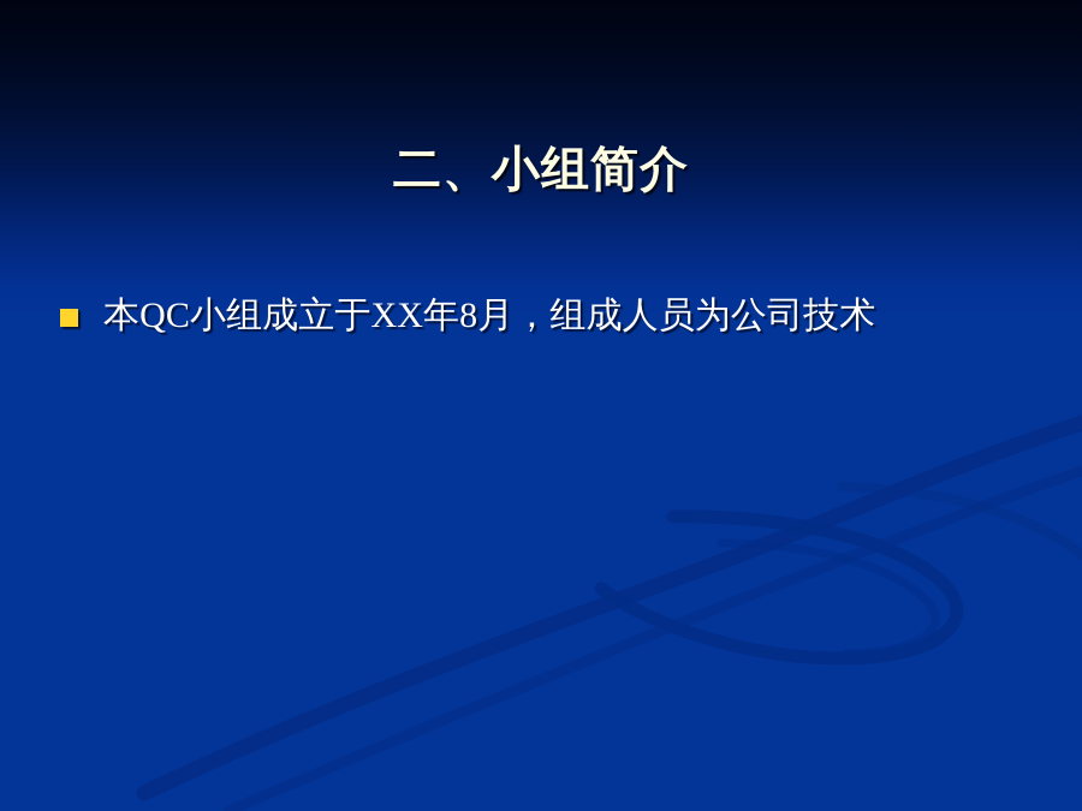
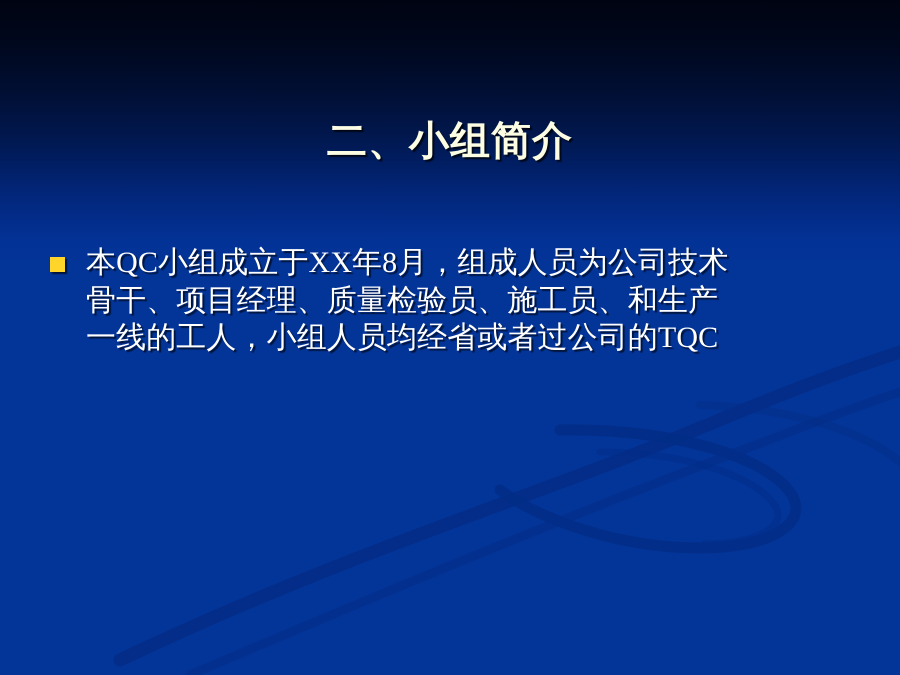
  二、小组简介
  本QC小组成立于XX年8月，组成人员为公司技术
+ 骨干、项目经理、质量检验员、施工员、和生产
+ 一线的工人，小组人员均经省或者过公司的TQC
